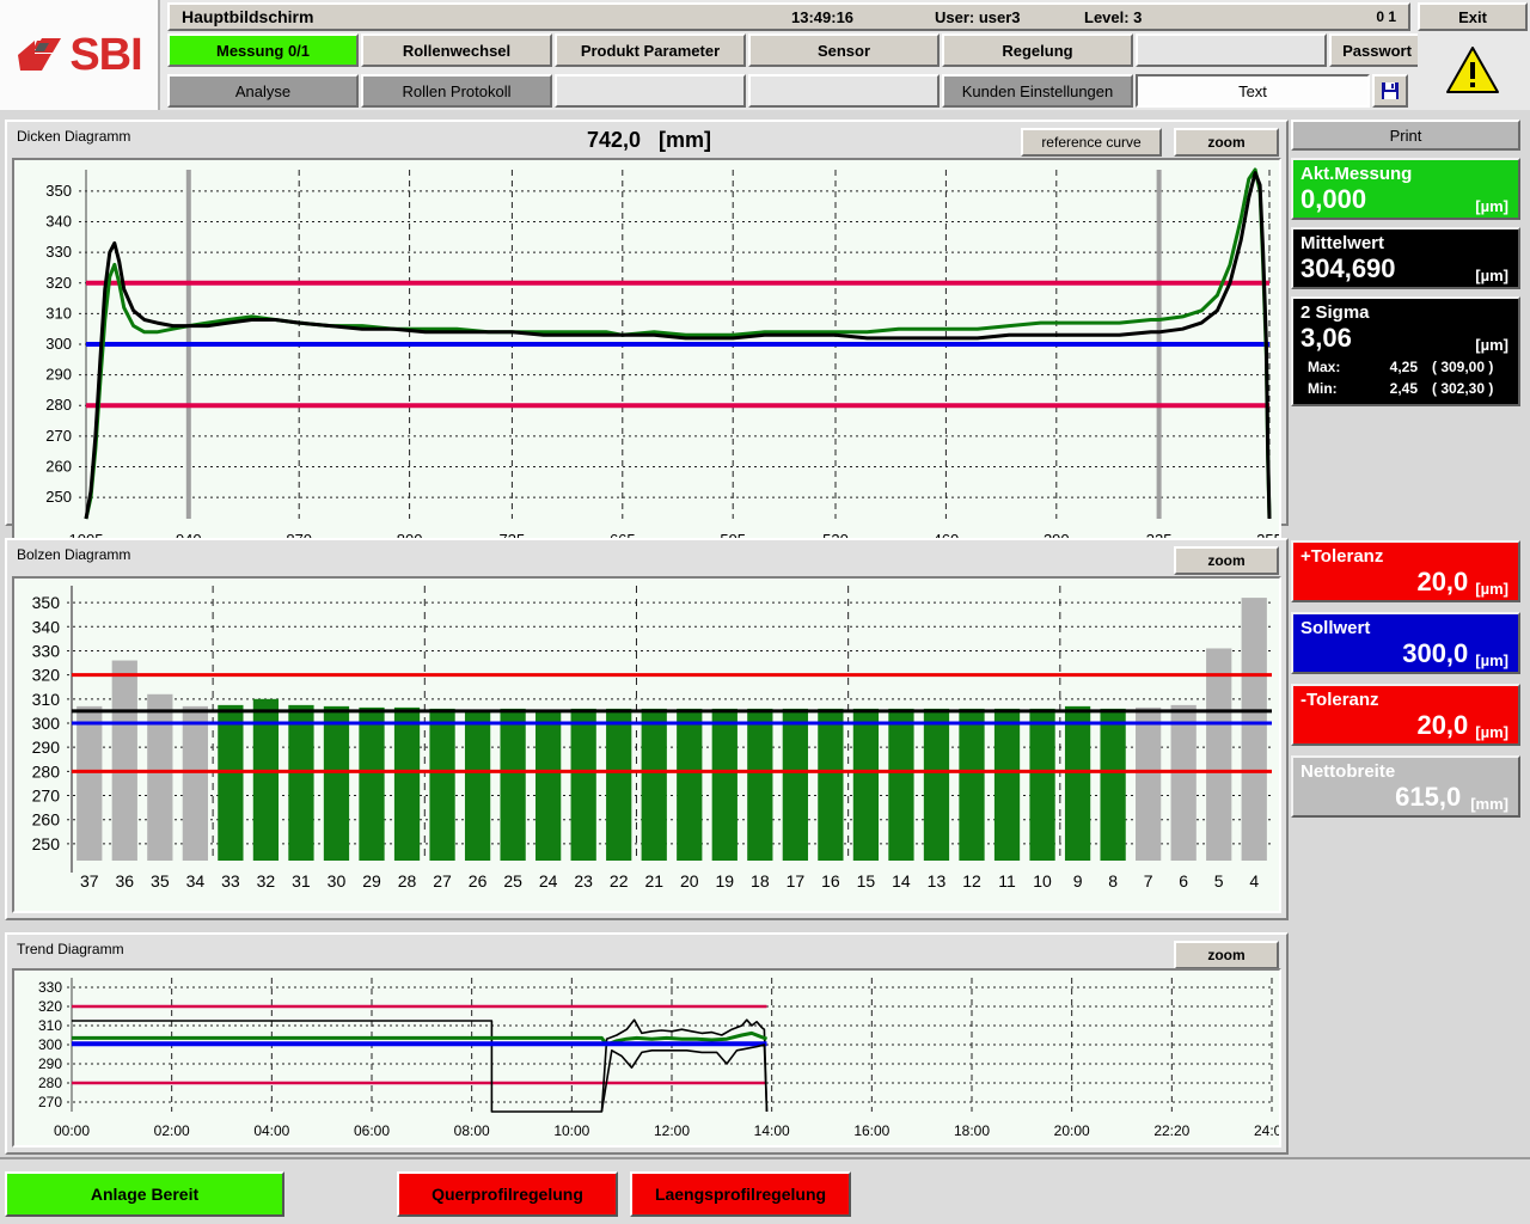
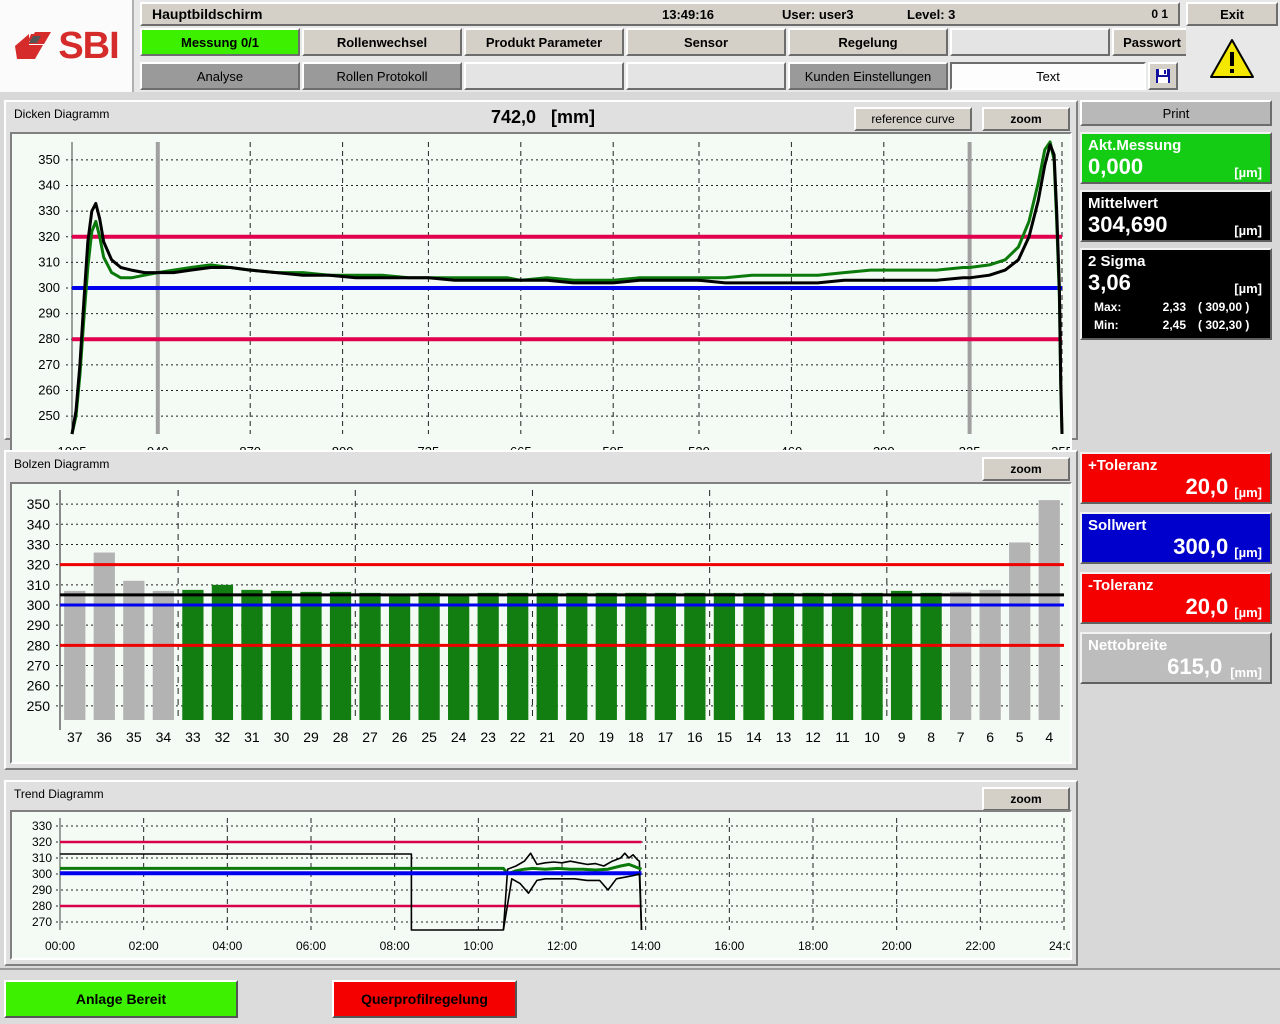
  SBI
  Hauptbildschirm
  13:49:16
  User: user3
  Level: 3
  0 1
  Exit
  Messung 0/1
  Rollenwechsel
  Produkt Parameter
  Sensor
  Regelung
  Passwort
  Analyse
  Rollen Protokoll
  Kunden Einstellungen
  Text
  Dicken Diagramm
  742,0 [mm]
  reference curve
  zoom
  350
  340
  330
  320
  310
  300
  290
  280
  270
  260
  250
  Bolzen Diagramm
  zoom
  350
  340
  330
  320
  310
  300
  290
  280
  270
  260
  250
  37
  36
  35
  34
  33
  32
  31
  30
  29
  28
  27
  26
  25
  24
  23
  22
  21
  20
  19
  18
  17
  16
  15
  14
  13
  12
  11
  10
  9
  8
  7
  6
  5
  4
  Trend Diagramm
  zoom
  330
  320
  310
  300
  290
  280
  270
  00:00
  02:00
  04:00
  06:00
  08:00
  10:00
  12:00
  14:00
  16:00
  18:00
  20:00
- 22:20
+ 22:00
  24:0
  Print
  Akt.Messung
  0,000
  [µm]
  Mittelwert
  304,690
  [µm]
  2 Sigma
  3,06
  [µm]
  Max:
- 4,25
+ 2,33
  ( 309,00 )
  Min:
  2,45
  ( 302,30 )
  +Toleranz
  20,0
  [µm]
  Sollwert
  300,0
  [µm]
  -Toleranz
  20,0
  [µm]
  Nettobreite
  615,0
  [mm]
  Anlage Bereit
  Querprofilregelung
- Laengsprofilregelung
